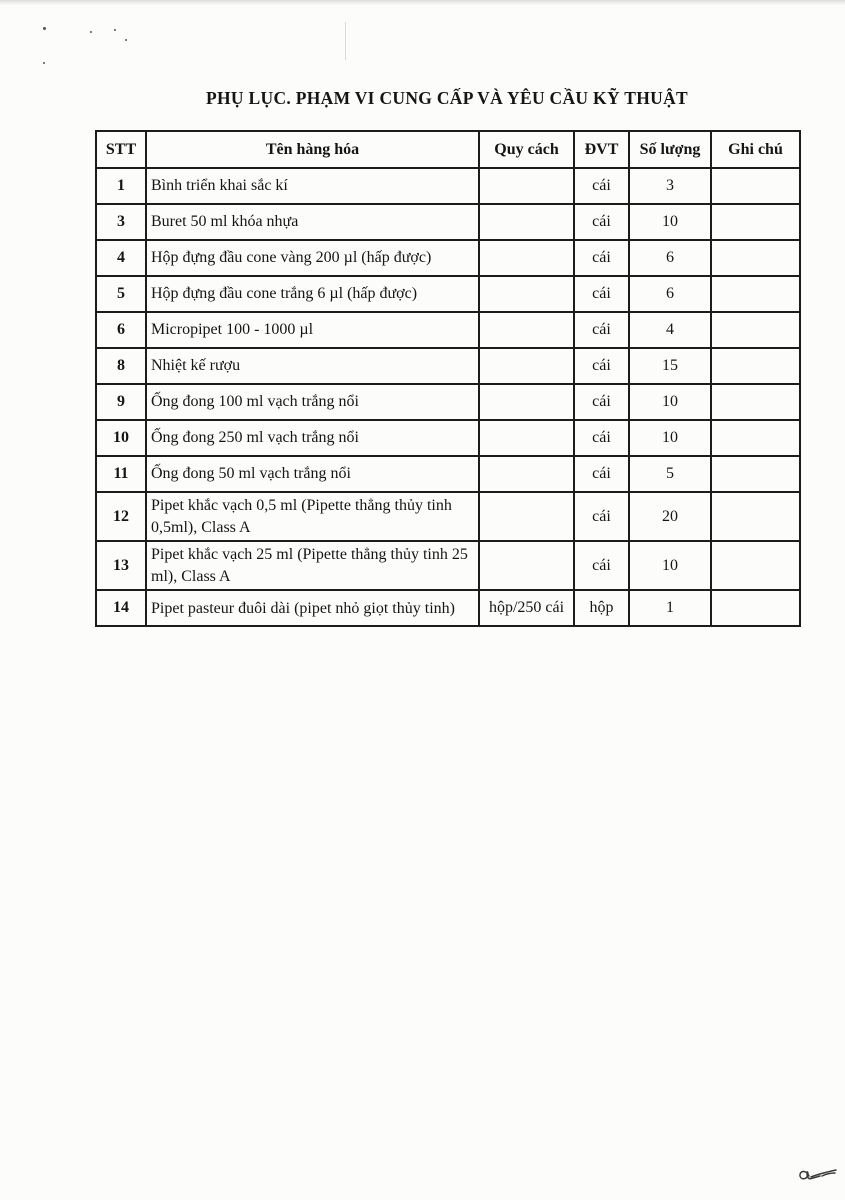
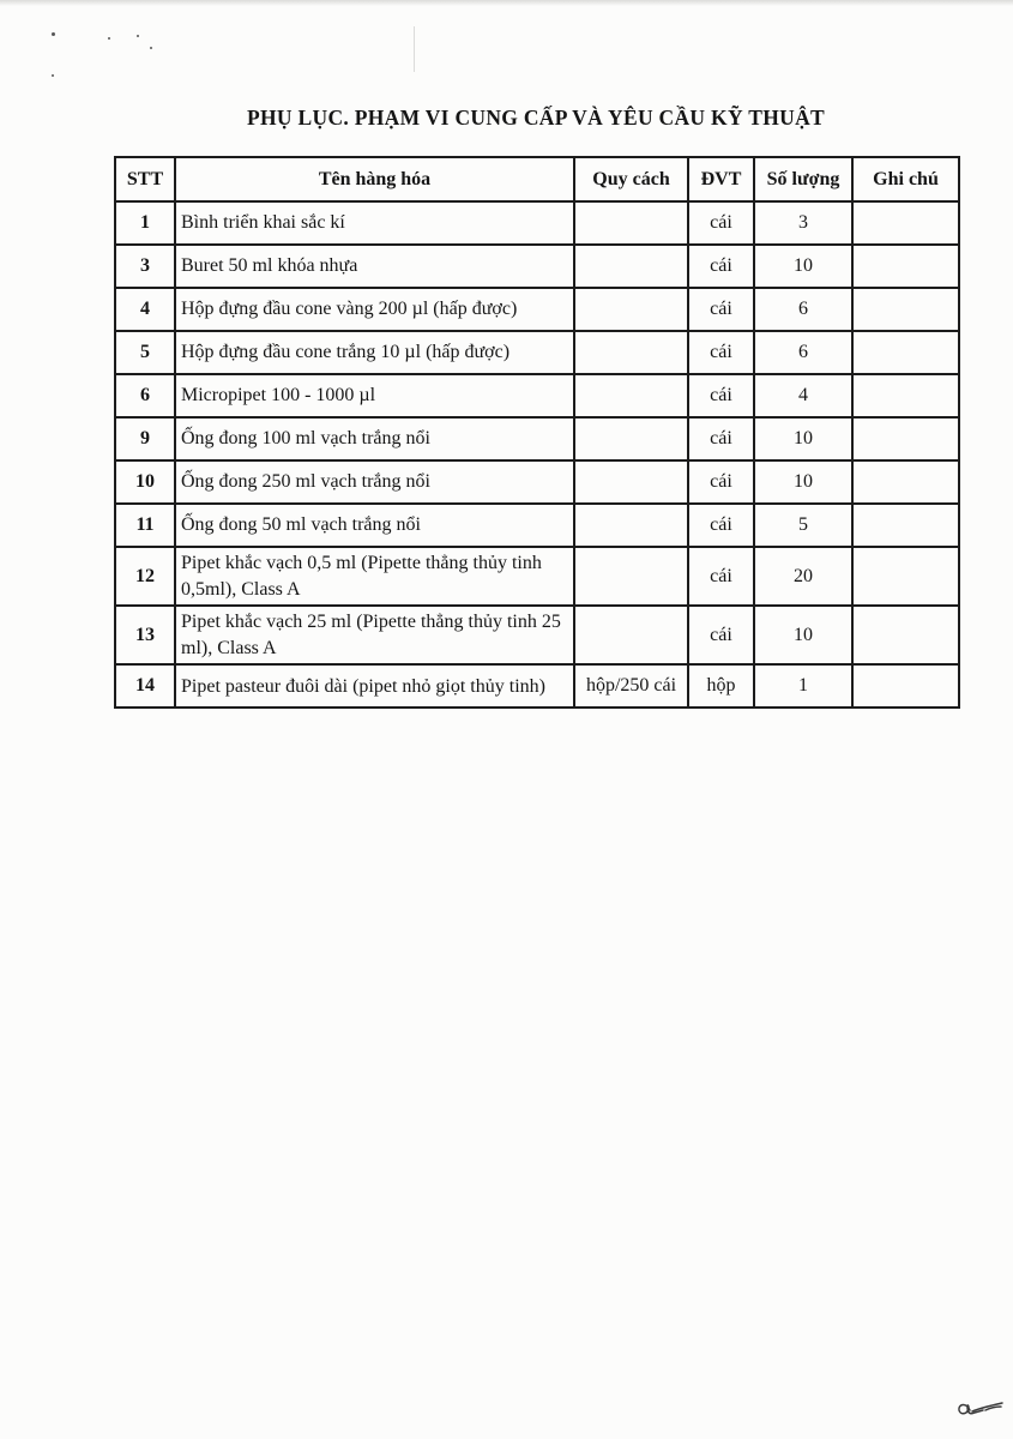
  PHỤ LỤC. PHẠM VI CUNG CẤP VÀ YÊU CẦU KỸ THUẬT
  STT	Tên hàng hóa	Quy cách	ĐVT	Số lượng	Ghi chú
  1	Bình triển khai sắc kí		cái	3
  3	Buret 50 ml khóa nhựa		cái	10
  4	Hộp đựng đầu cone vàng 200 µl (hấp được)		cái	6
- 5	Hộp đựng đầu cone trắng 6 µl (hấp được)		cái	6
+ 5	Hộp đựng đầu cone trắng 10 µl (hấp được)		cái	6
  6	Micropipet 100 - 1000 µl		cái	4
- 8	Nhiệt kế rượu		cái	15
  9	Ống đong 100 ml vạch trắng nổi		cái	10
  10	Ống đong 250 ml vạch trắng nổi		cái	10
  11	Ống đong 50 ml vạch trắng nổi		cái	5
  12	Pipet khắc vạch 0,5 ml (Pipette thẳng thủy tinh 0,5ml), Class A		cái	20
  13	Pipet khắc vạch 25 ml (Pipette thẳng thủy tinh 25 ml), Class A		cái	10
  14	Pipet pasteur đuôi dài (pipet nhỏ giọt thủy tinh)	hộp/250 cái	hộp	1
